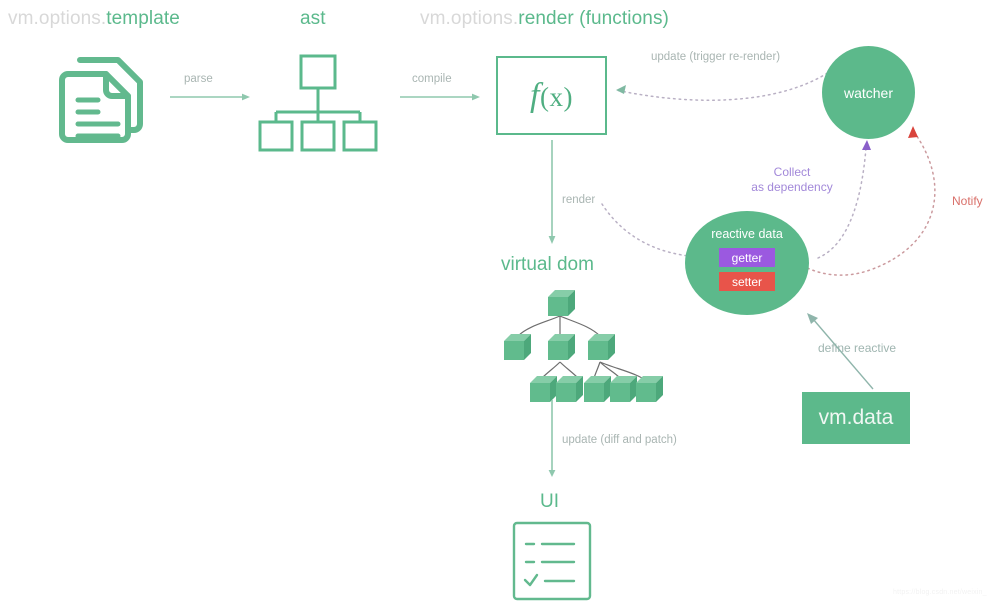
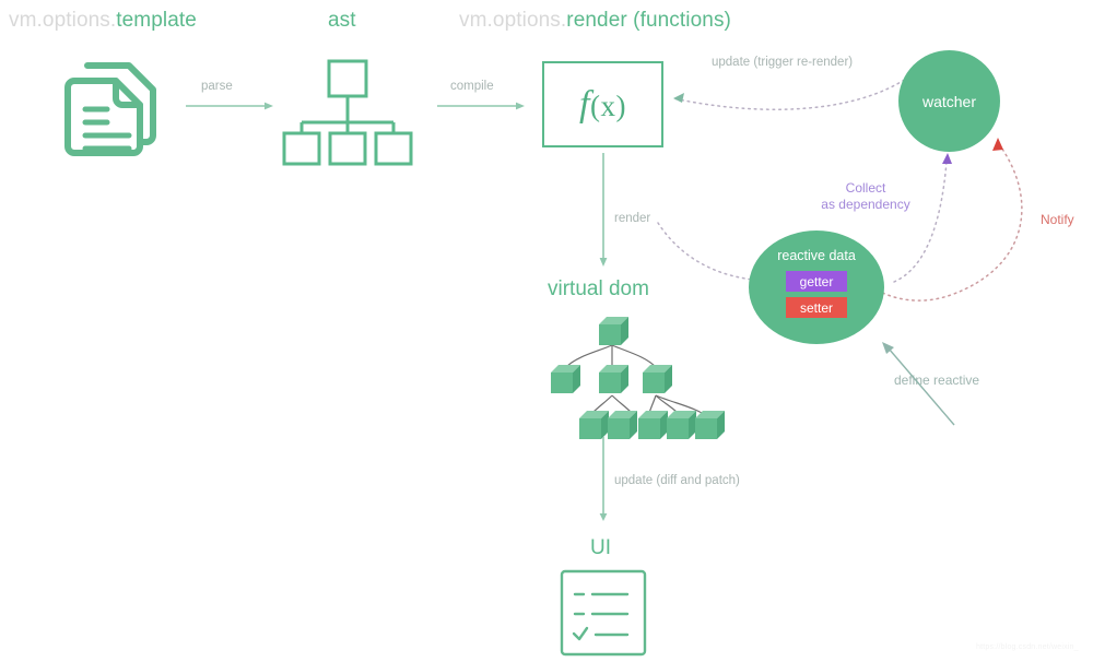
  vm.options.template
  ast
  vm.options.render (functions)
  parse
  compile
  f(x)
  update (trigger re-render)
  watcher
  render
  Collect
  as dependency
  Notify
  reactive data
  getter
  setter
  virtual dom
  define reactive
- vm.data
  update (diff and patch)
  UI
